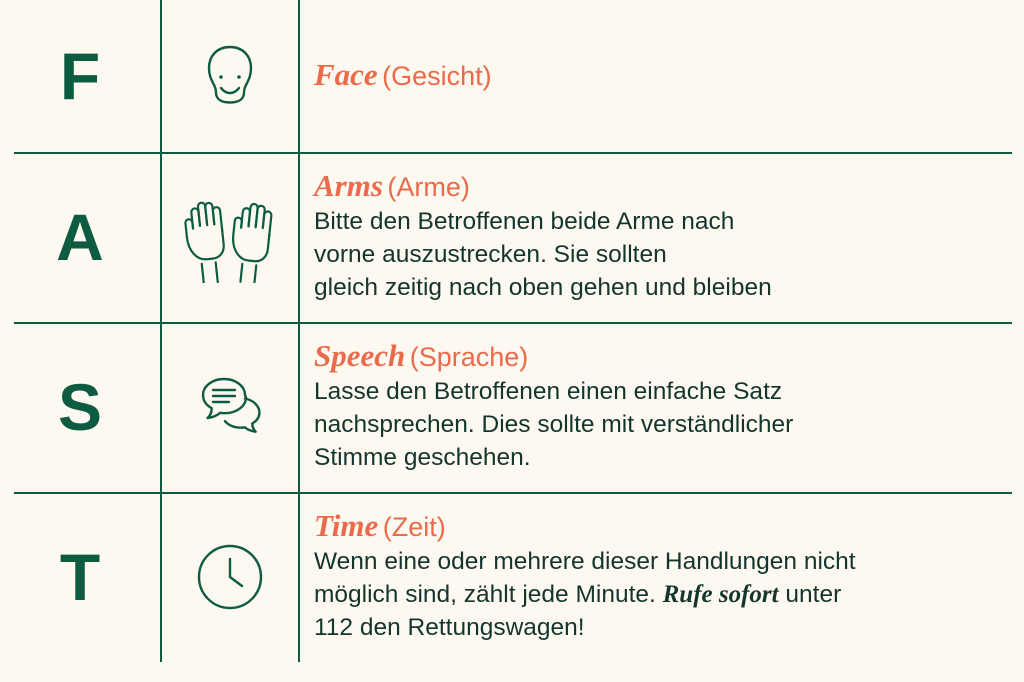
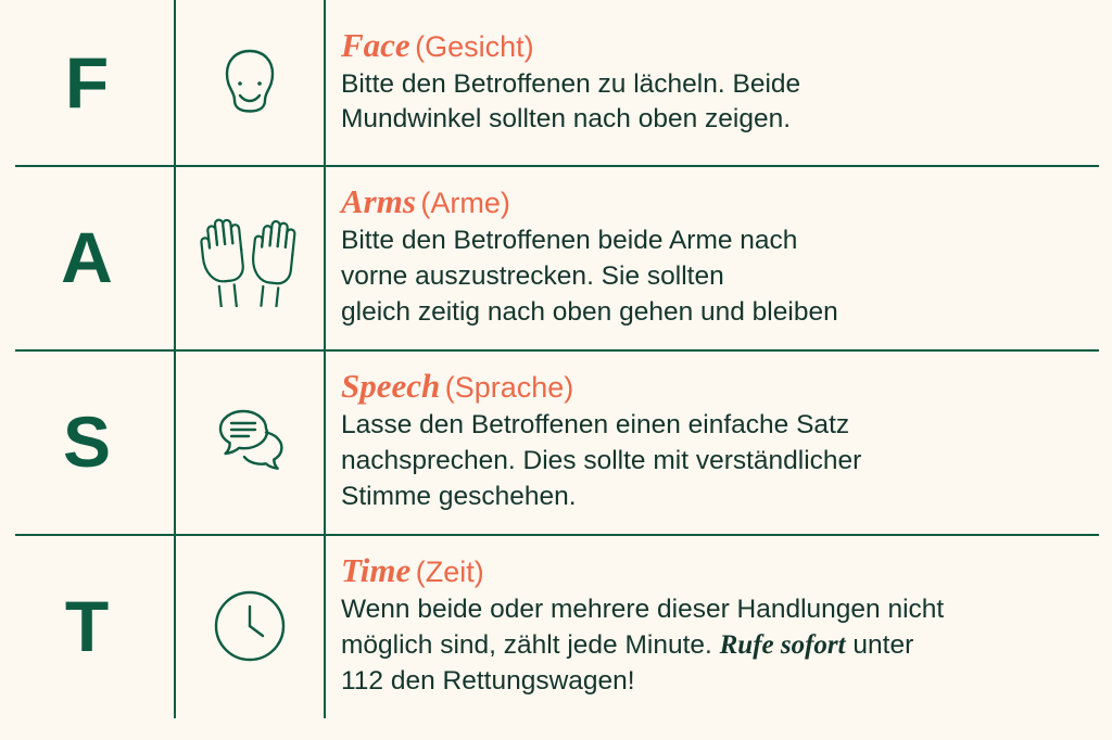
  F
  Face (Gesicht)
+ Bitte den Betroffenen zu lächeln. Beide
+ Mundwinkel sollten nach oben zeigen.
  A
  Arms (Arme)
  Bitte den Betroffenen beide Arme nach
  vorne auszustrecken. Sie sollten
  gleich zeitig nach oben gehen und bleiben
  S
  Speech (Sprache)
  Lasse den Betroffenen einen einfache Satz
  nachsprechen. Dies sollte mit verständlicher
  Stimme geschehen.
  T
  Time (Zeit)
- Wenn eine oder mehrere dieser Handlungen nicht
+ Wenn beide oder mehrere dieser Handlungen nicht
  möglich sind, zählt jede Minute. Rufe sofort unter
  112 den Rettungswagen!
